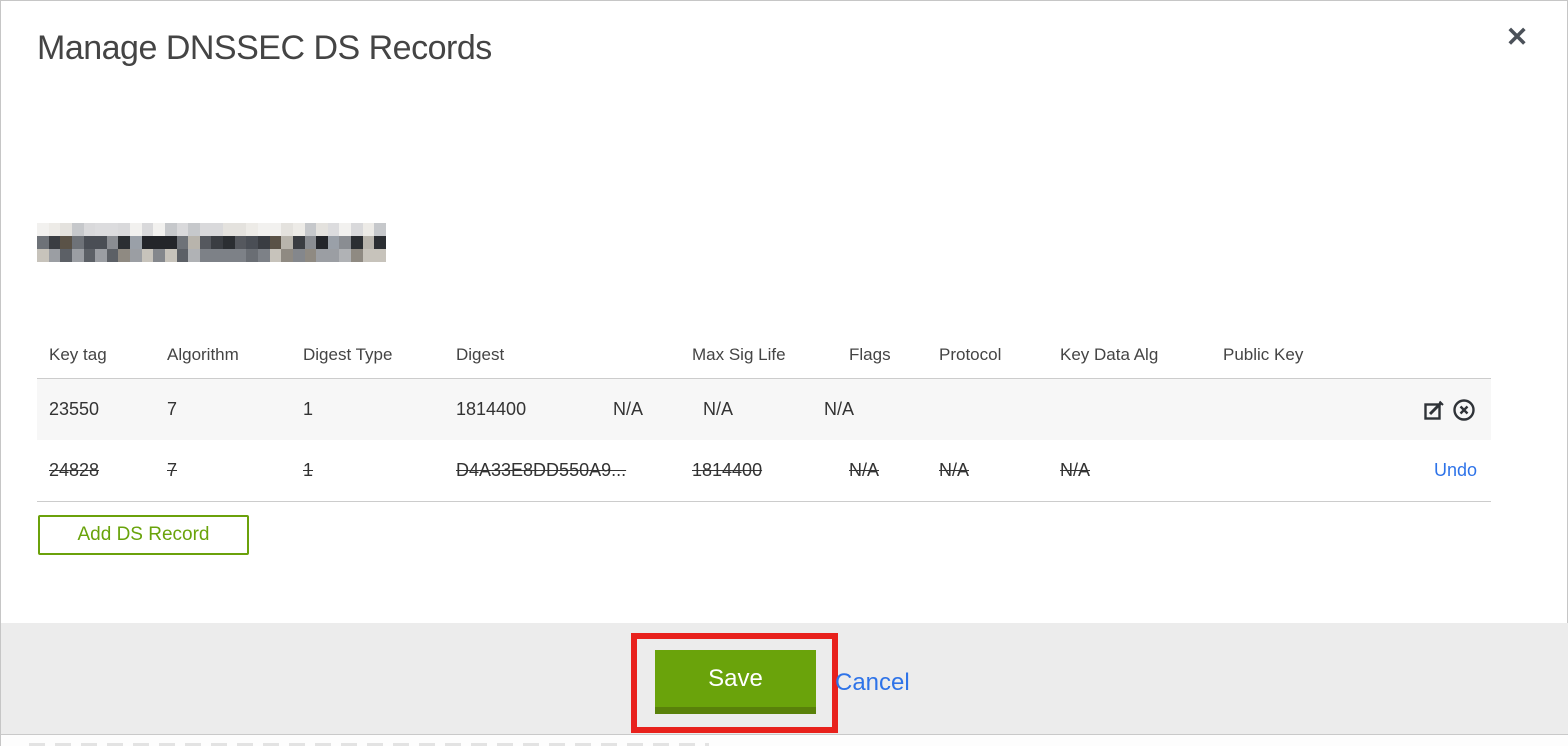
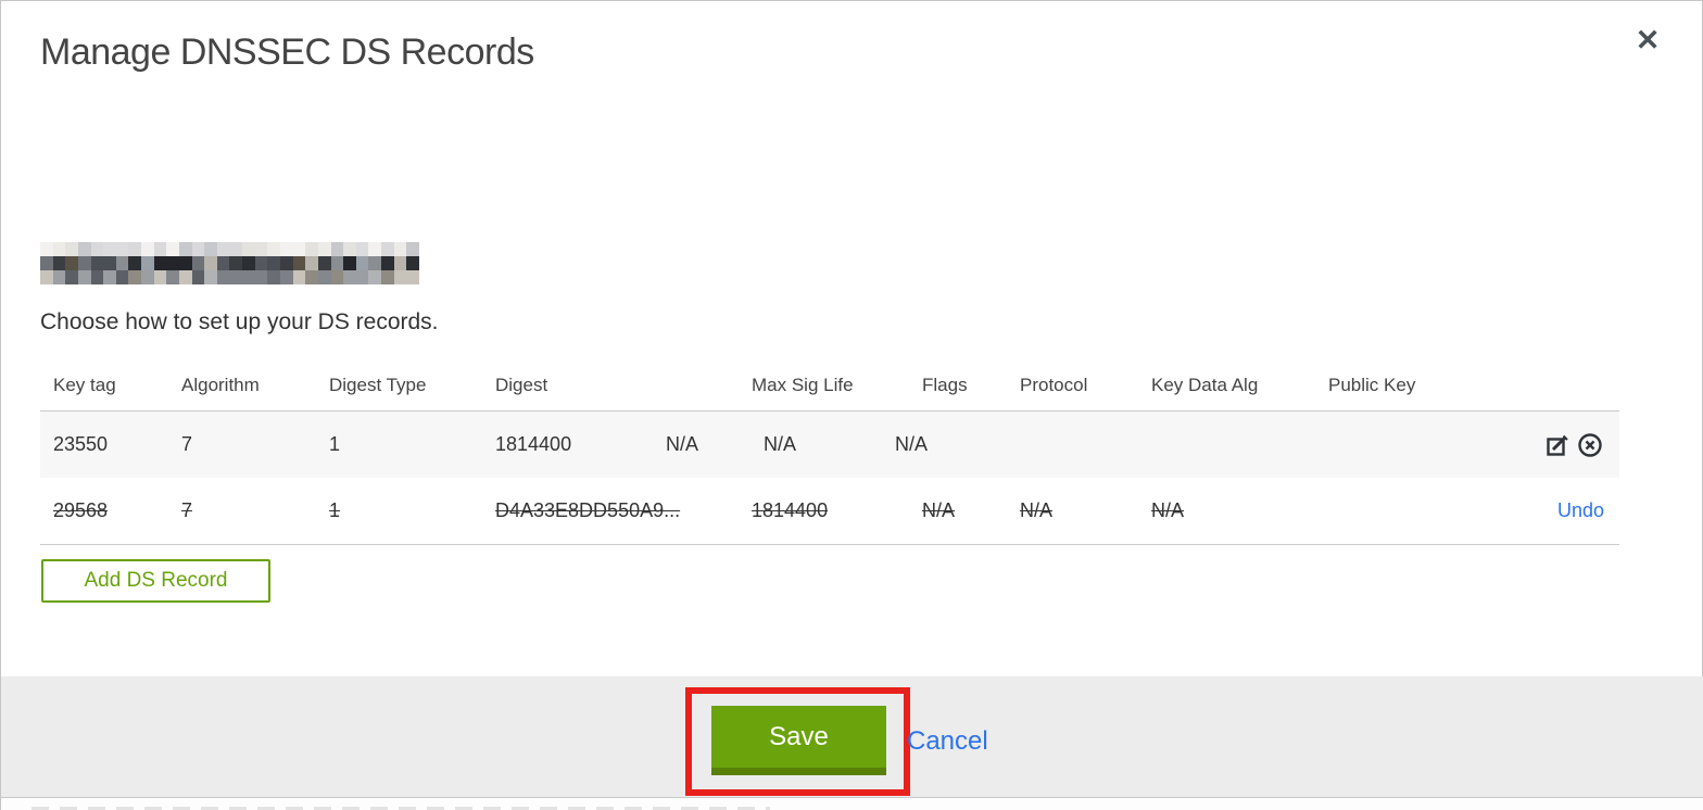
  Manage DNSSEC DS Records
  ✕
+ Choose how to set up your DS records.
  Key tag
  Algorithm
  Digest Type
  Digest
  Max Sig Life
  Flags
  Protocol
  Key Data Alg
  Public Key
  23550
  7
  1
  1814400
  N/A
  N/A
  N/A
- 24828
+ 29568
  7
  1
  D4A33E8DD550A9...
  1814400
  N/A
  N/A
  N/A
  Undo
  Add DS Record
  Save
  Cancel
